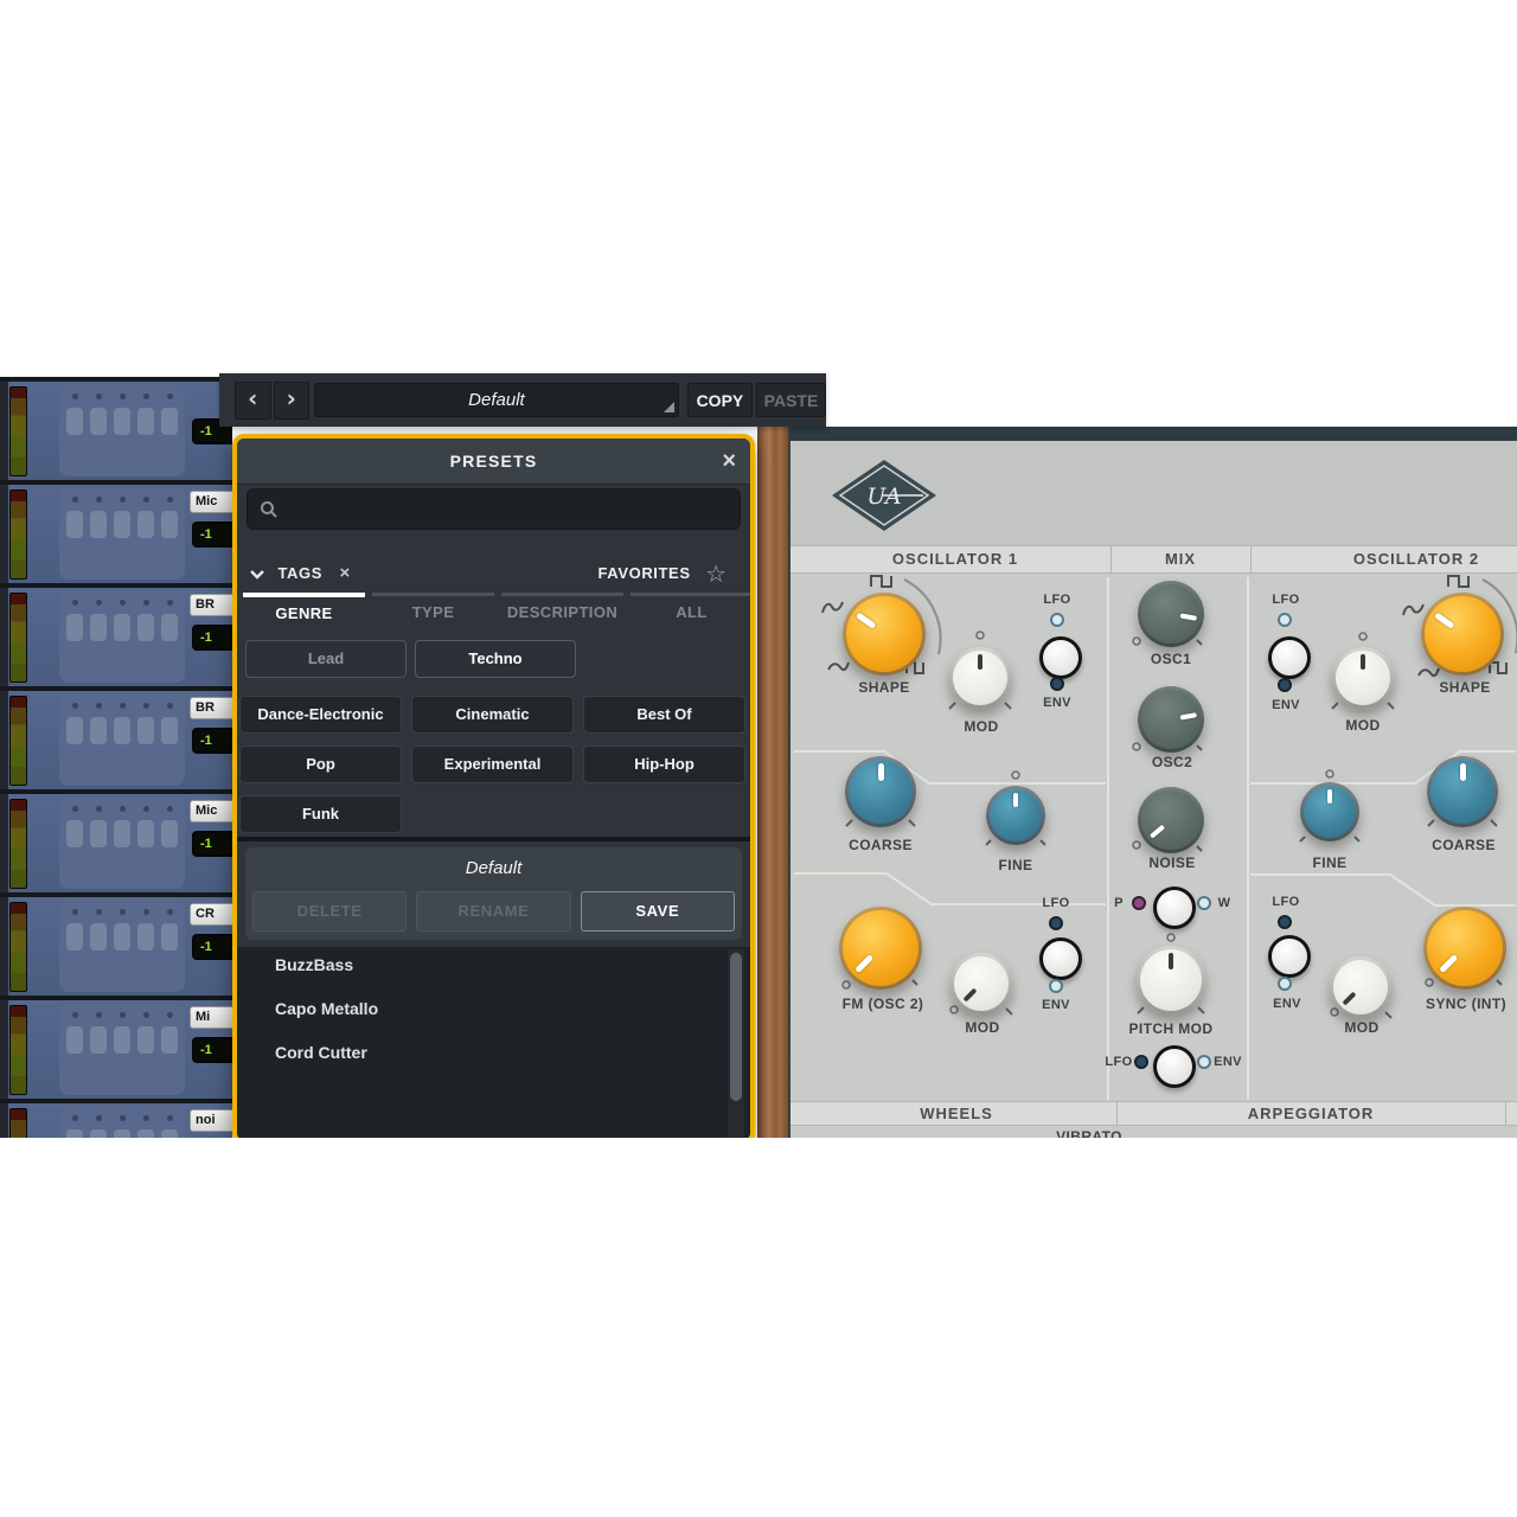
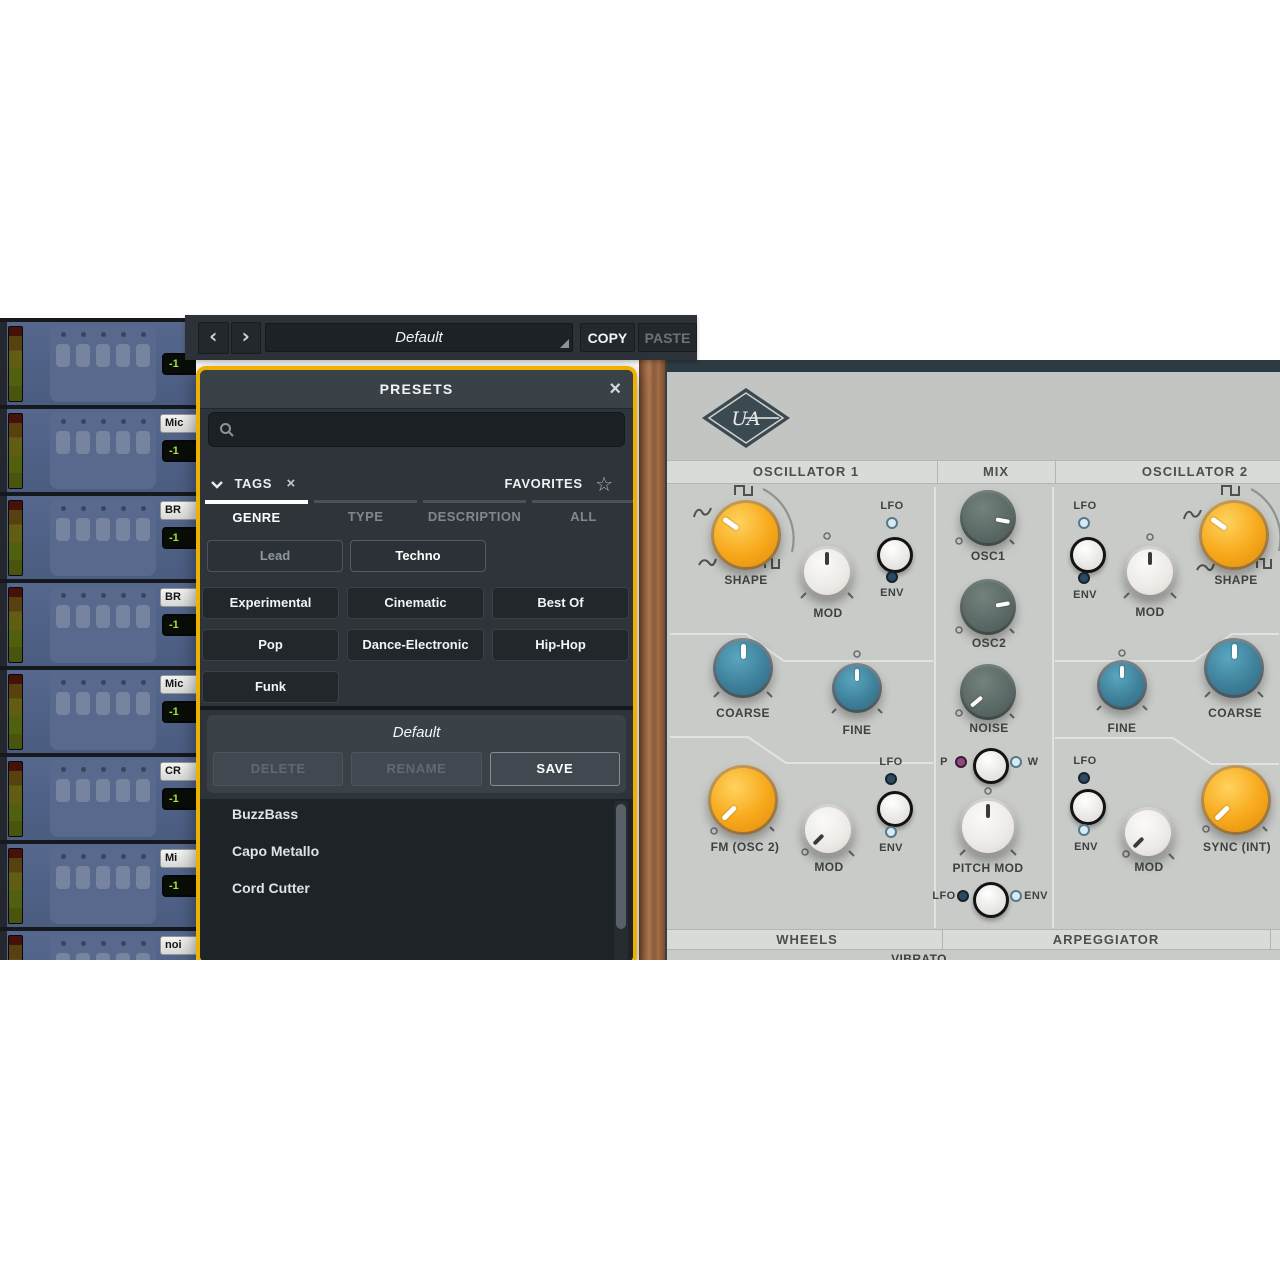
  -1
  Mic
  -1
  BR
  -1
  BR
  -1
  Mic
  -1
  CR
  -1
  Mi
  -1
  noi
  ‹
  ›
  Default
  COPY
  PASTE
  OSCILLATOR 1
  MIX
  OSCILLATOR 2
  WHEELS
  ARPEGGIATOR
  UA
  SHAPE
  MOD
  LFO
  ENV
  COARSE
  FINE
  FM (OSC 2)
  MOD
  LFO
  ENV
  OSC1
  OSC2
  NOISE
  P
  W
  PITCH MOD
  LFO
  ENV
  LFO
  ENV
  MOD
  SHAPE
  FINE
  COARSE
  LFO
  ENV
  MOD
  SYNC (INT)
  VIBRATO
  PRESETS
  ×
  TAGS ×
  FAVORITES ☆
  GENRE
  TYPE
  DESCRIPTION
  ALL
  Lead
  Techno
- Dance-Electronic
+ Experimental
  Cinematic
  Best Of
  Pop
- Experimental
+ Dance-Electronic
  Hip-Hop
  Funk
  Default
  DELETE
  RENAME
  SAVE
  BuzzBass
  Capo Metallo
  Cord Cutter
